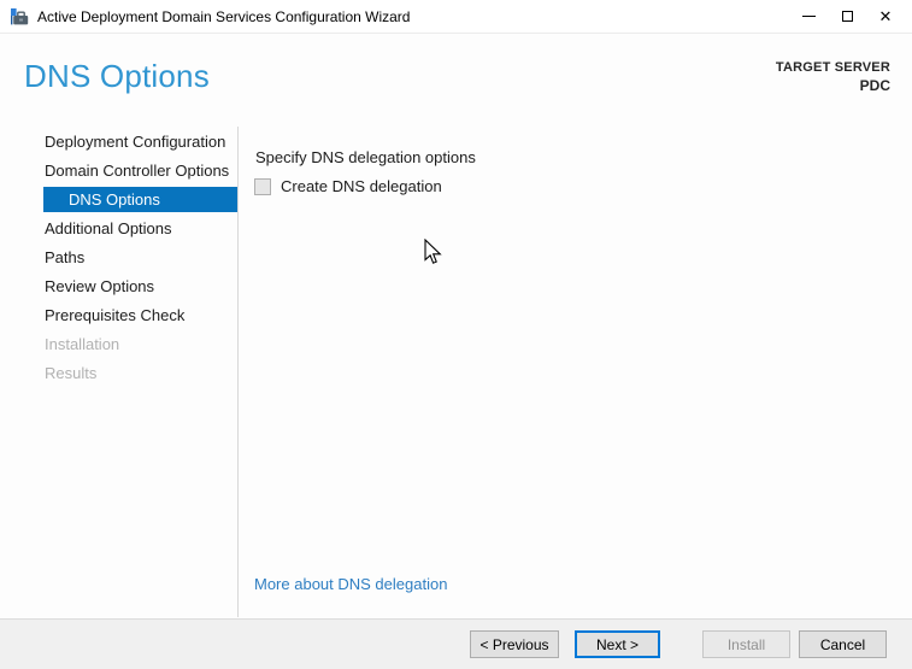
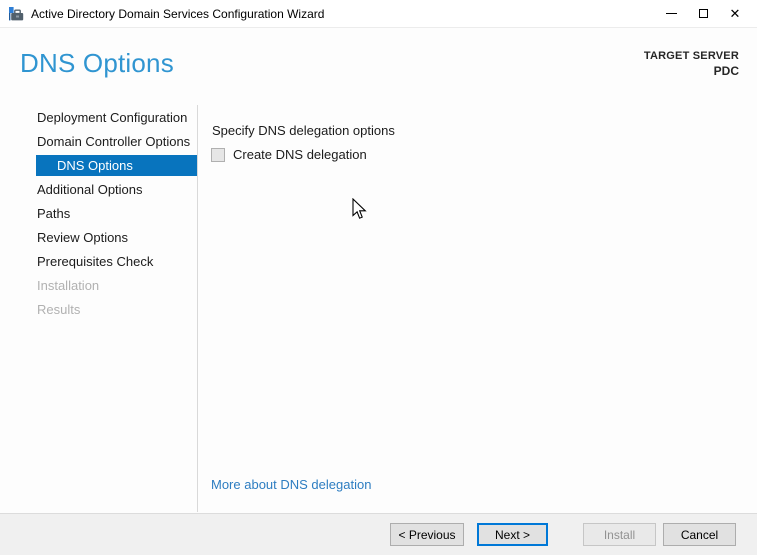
- Active Deployment Domain Services Configuration Wizard
+ Active Directory Domain Services Configuration Wizard
  ✕
  DNS Options
  TARGET SERVER
  PDC
  Deployment Configuration
  Domain Controller Options
  DNS Options
  Additional Options
  Paths
  Review Options
  Prerequisites Check
  Installation
  Results
  Specify DNS delegation options
  Create DNS delegation
  More about DNS delegation
  < Previous
  Next >
  Install
  Cancel
